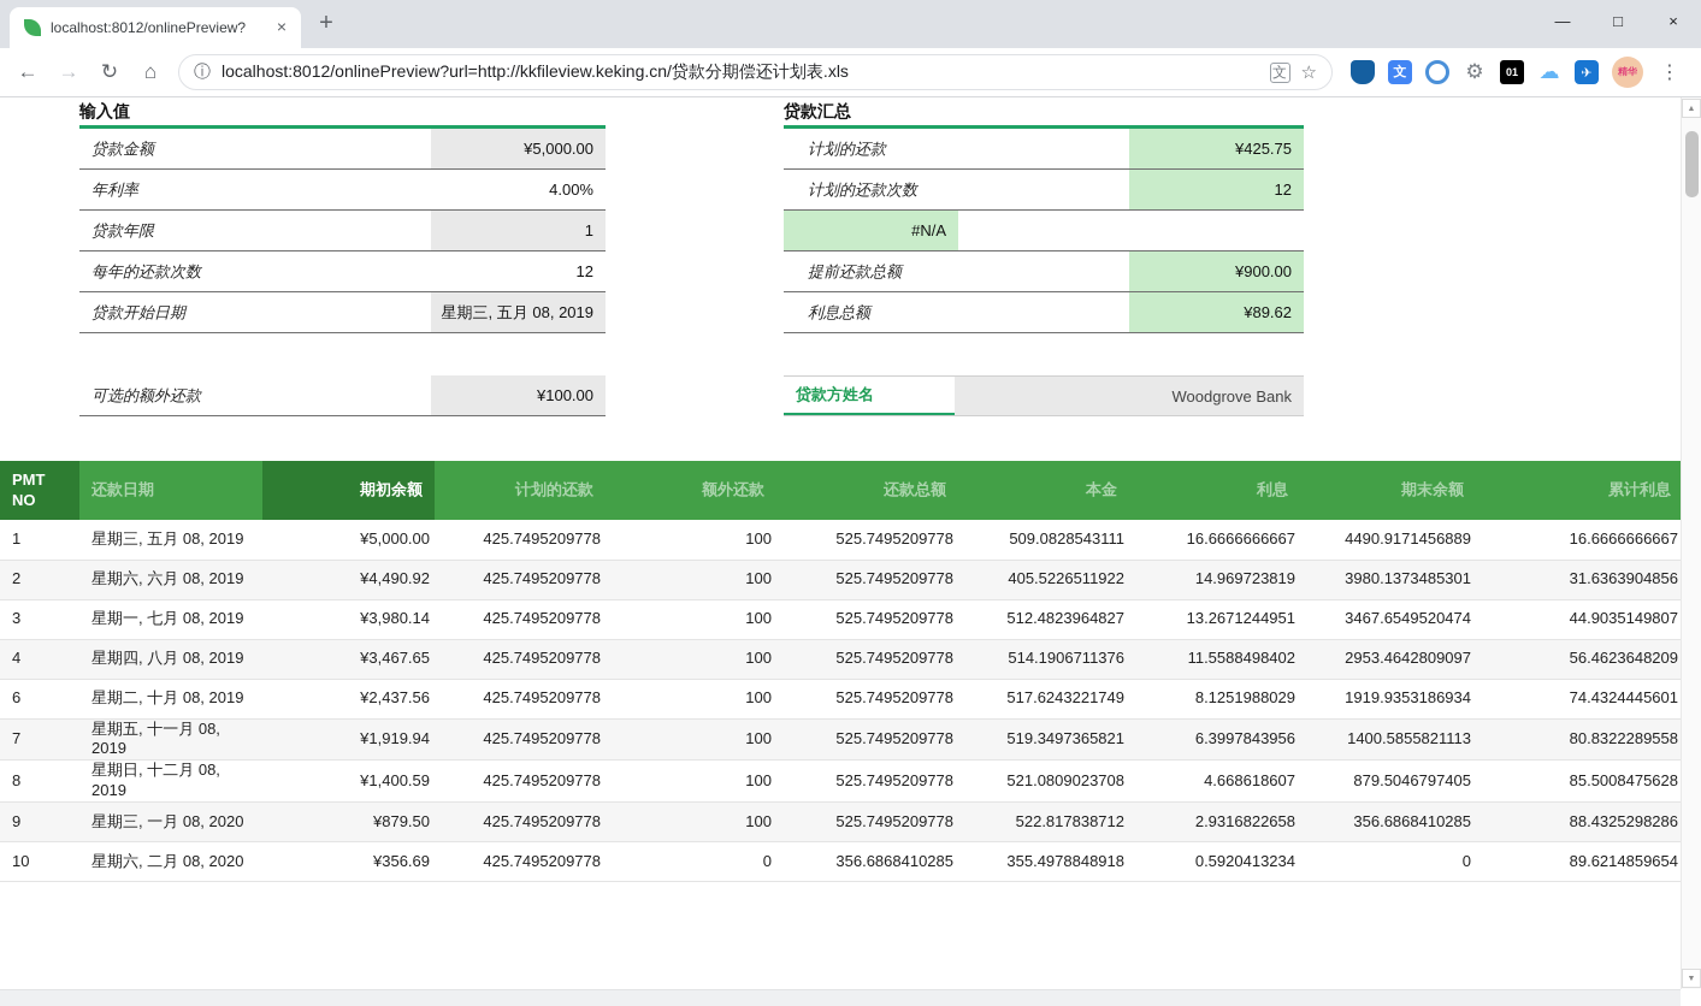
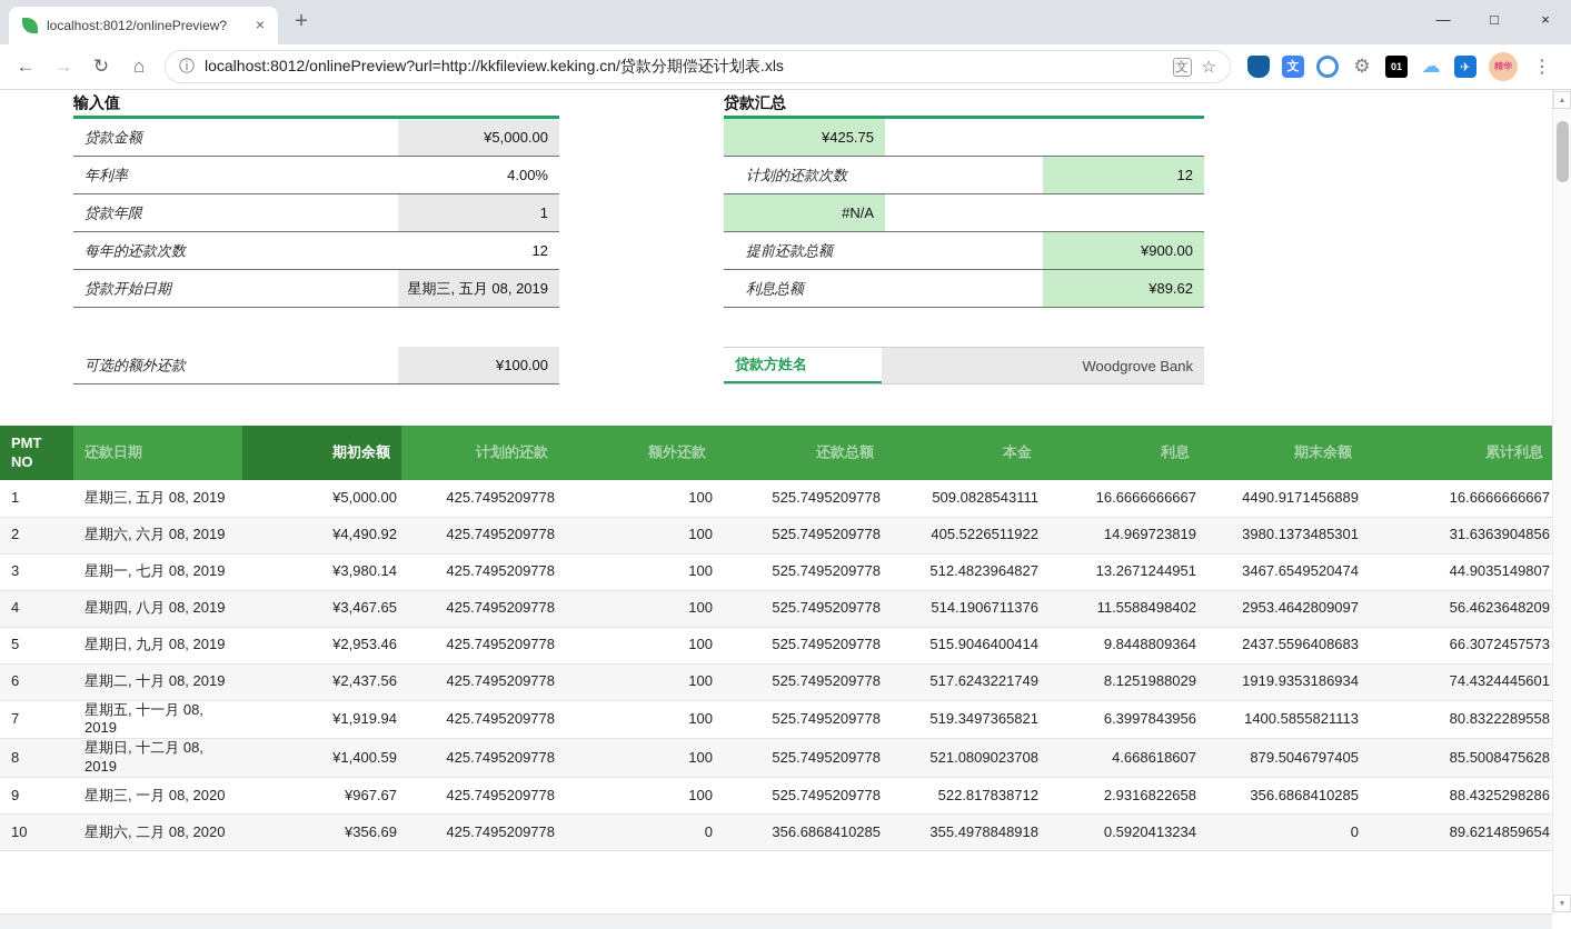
  localhost:8012/onlinePreview?
  ×
  +
  —
  □
  ×
  ←
  →
  ↻
  ⌂
  ⓘ
  localhost:8012/onlinePreview?url=http://kkfileview.keking.cn/贷款分期偿还计划表.xls
  文
  ☆
  文
  ⚙
  01
  ☁
  ✈
  精华
  ⋮
  输入值
  贷款金额
  ¥5,000.00
  年利率
  4.00%
  贷款年限
  1
  每年的还款次数
  12
  贷款开始日期
  星期三, 五月 08, 2019
  可选的额外还款
  ¥100.00
  贷款汇总
- 计划的还款
  ¥425.75
  计划的还款次数
  12
  #N/A
  提前还款总额
  ¥900.00
  利息总额
  ¥89.62
  贷款方姓名
  Woodgrove Bank
  PMT NO	还款日期	期初余额	计划的还款	额外还款	还款总额	本金	利息	期末余额	累计利息
  1	星期三, 五月 08, 2019	¥5,000.00	425.7495209778	100	525.7495209778	509.0828543111	16.6666666667	4490.9171456889	16.6666666667
  2	星期六, 六月 08, 2019	¥4,490.92	425.7495209778	100	525.7495209778	405.5226511922	14.969723819	3980.1373485301	31.6363904856
  3	星期一, 七月 08, 2019	¥3,980.14	425.7495209778	100	525.7495209778	512.4823964827	13.2671244951	3467.6549520474	44.9035149807
  4	星期四, 八月 08, 2019	¥3,467.65	425.7495209778	100	525.7495209778	514.1906711376	11.5588498402	2953.4642809097	56.4623648209
+ 5	星期日, 九月 08, 2019	¥2,953.46	425.7495209778	100	525.7495209778	515.9046400414	9.8448809364	2437.5596408683	66.3072457573
  6	星期二, 十月 08, 2019	¥2,437.56	425.7495209778	100	525.7495209778	517.6243221749	8.1251988029	1919.9353186934	74.4324445601
  7	星期五, 十一月 08, 2019	¥1,919.94	425.7495209778	100	525.7495209778	519.3497365821	6.3997843956	1400.5855821113	80.8322289558
  8	星期日, 十二月 08, 2019	¥1,400.59	425.7495209778	100	525.7495209778	521.0809023708	4.668618607	879.5046797405	85.5008475628
- 9	星期三, 一月 08, 2020	¥879.50	425.7495209778	100	525.7495209778	522.817838712	2.9316822658	356.6868410285	88.4325298286
+ 9	星期三, 一月 08, 2020	¥967.67	425.7495209778	100	525.7495209778	522.817838712	2.9316822658	356.6868410285	88.4325298286
  10	星期六, 二月 08, 2020	¥356.69	425.7495209778	0	356.6868410285	355.4978848918	0.5920413234	0	89.6214859654
